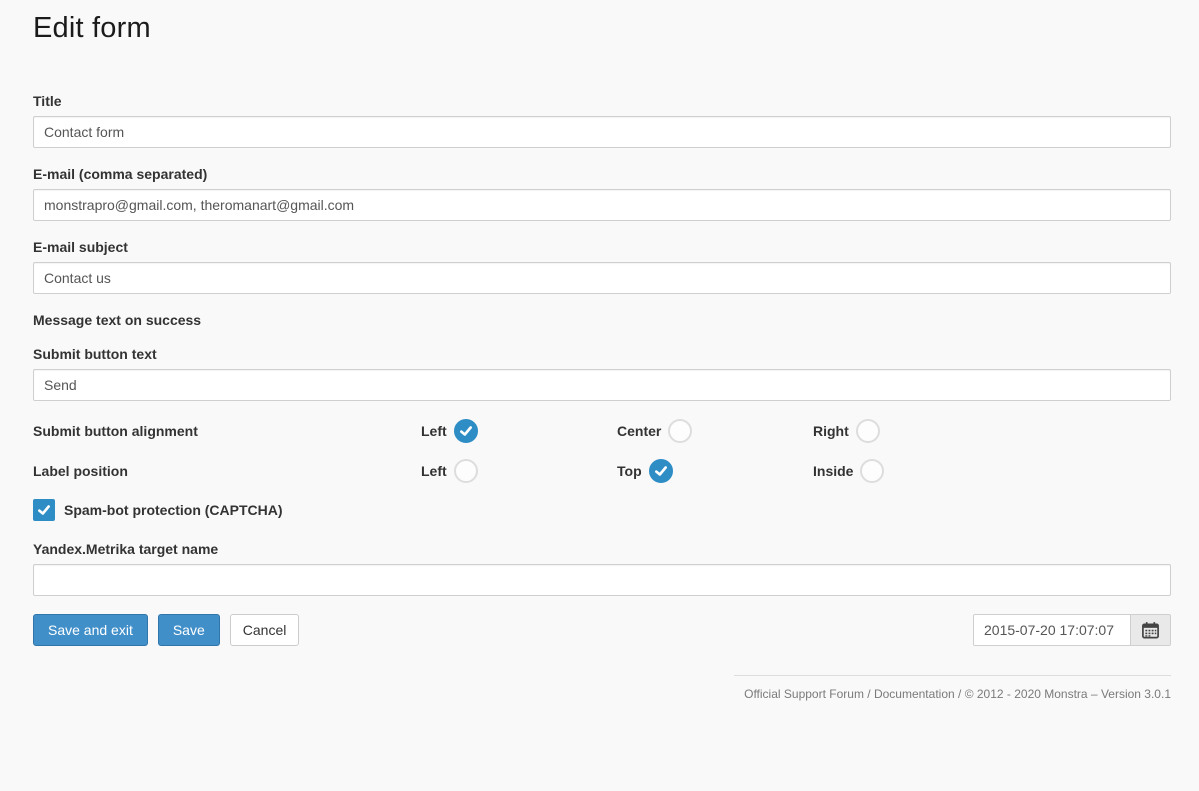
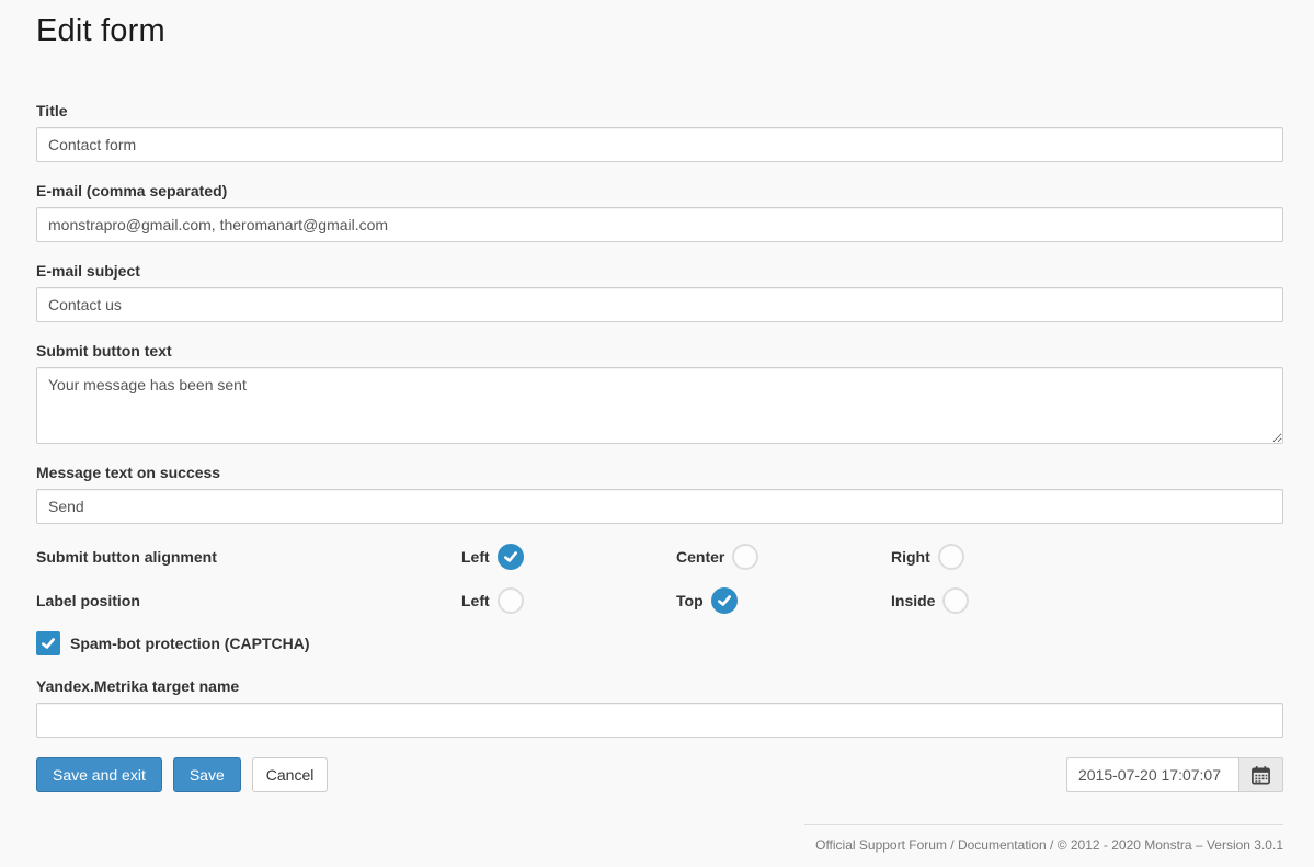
  Edit form
  Title
  Contact form
  E-mail (comma separated)
  monstrapro@gmail.com, theromanart@gmail.com
  E-mail subject
  Contact us
- Message text on success
+ Submit button text
+ Your message has been sent
- Submit button text
+ Message text on success
  Send
  Submit button alignment
  Left
  Center
  Right
  Label position
  Left
  Top
  Inside
  Spam-bot protection (CAPTCHA)
  Yandex.Metrika target name
  Save and exit
  Save
  Cancel
  2015-07-20 17:07:07
  Official Support Forum / Documentation / © 2012 - 2020 Monstra – Version 3.0.1
